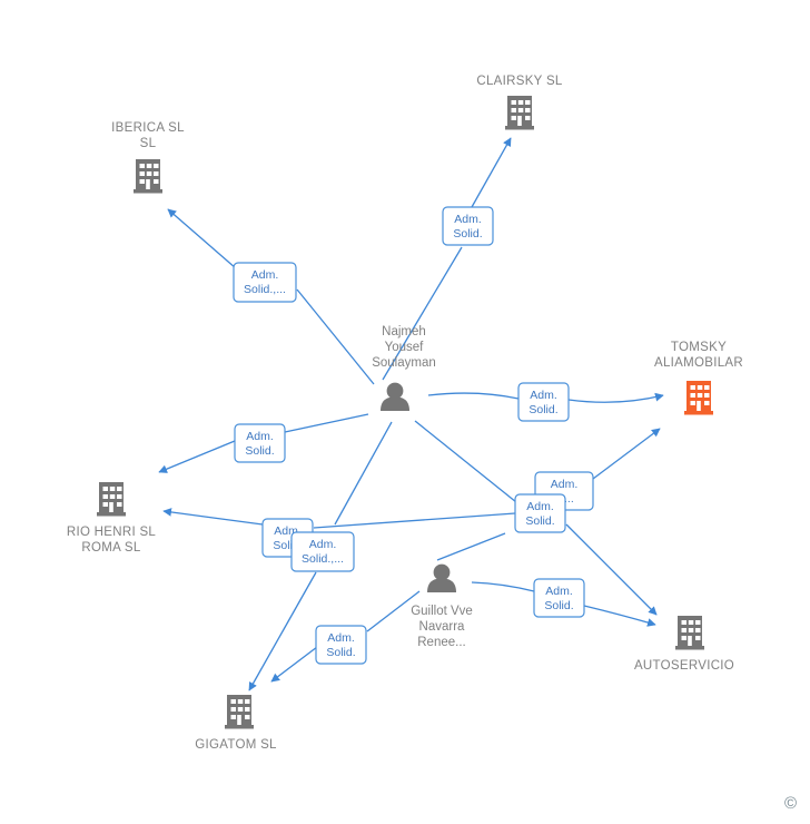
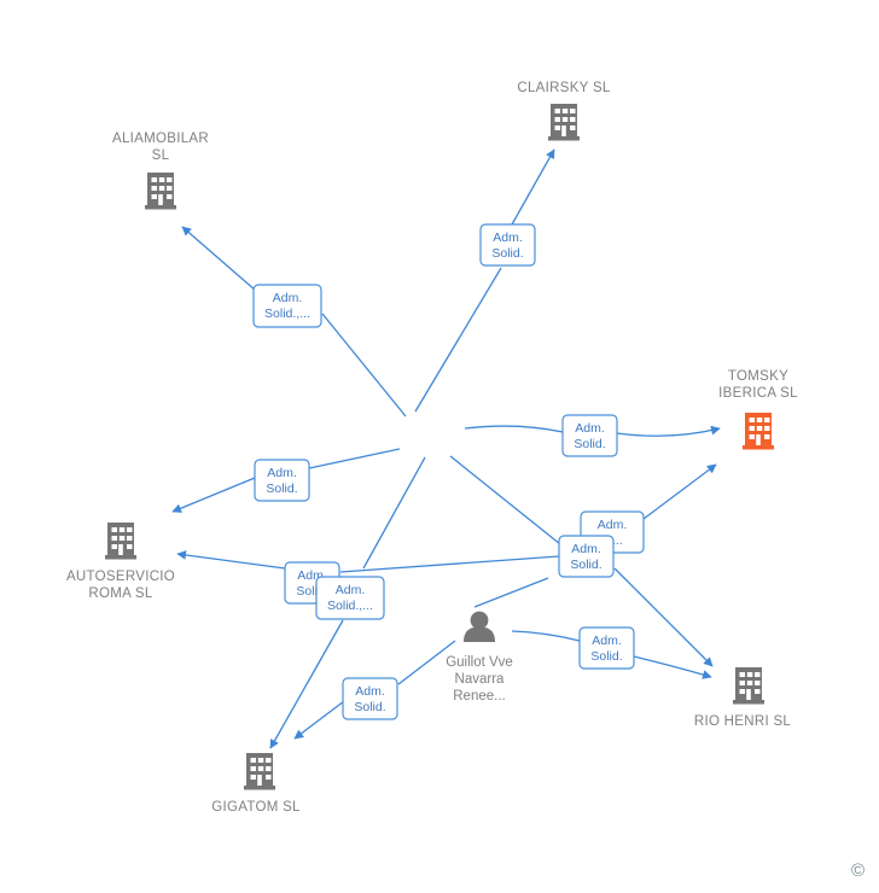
  Adm.
  Solid.
  Adm.
  Solid.,...
  Adm.
  Solid.
  Adm.
  Solid.
  Adm.
  Adm.
  Solid.
  Adm.
  Adm.
  Solid.,...
  Adm.
  Solid.
  Adm.
  Solid.
  CLAIRSKY SL
- IBERICA SL
+ ALIAMOBILAR
  SL
  TOMSKY
- ALIAMOBILAR
+ IBERICA SL
- Najmeh
- Yousef
- Soulayman
- RIO HENRI SL
+ AUTOSERVICIO
  ROMA SL
  Guillot Vve
  Navarra
  Renee...
- AUTOSERVICIO
+ RIO HENRI SL
  GIGATOM SL
  ©
